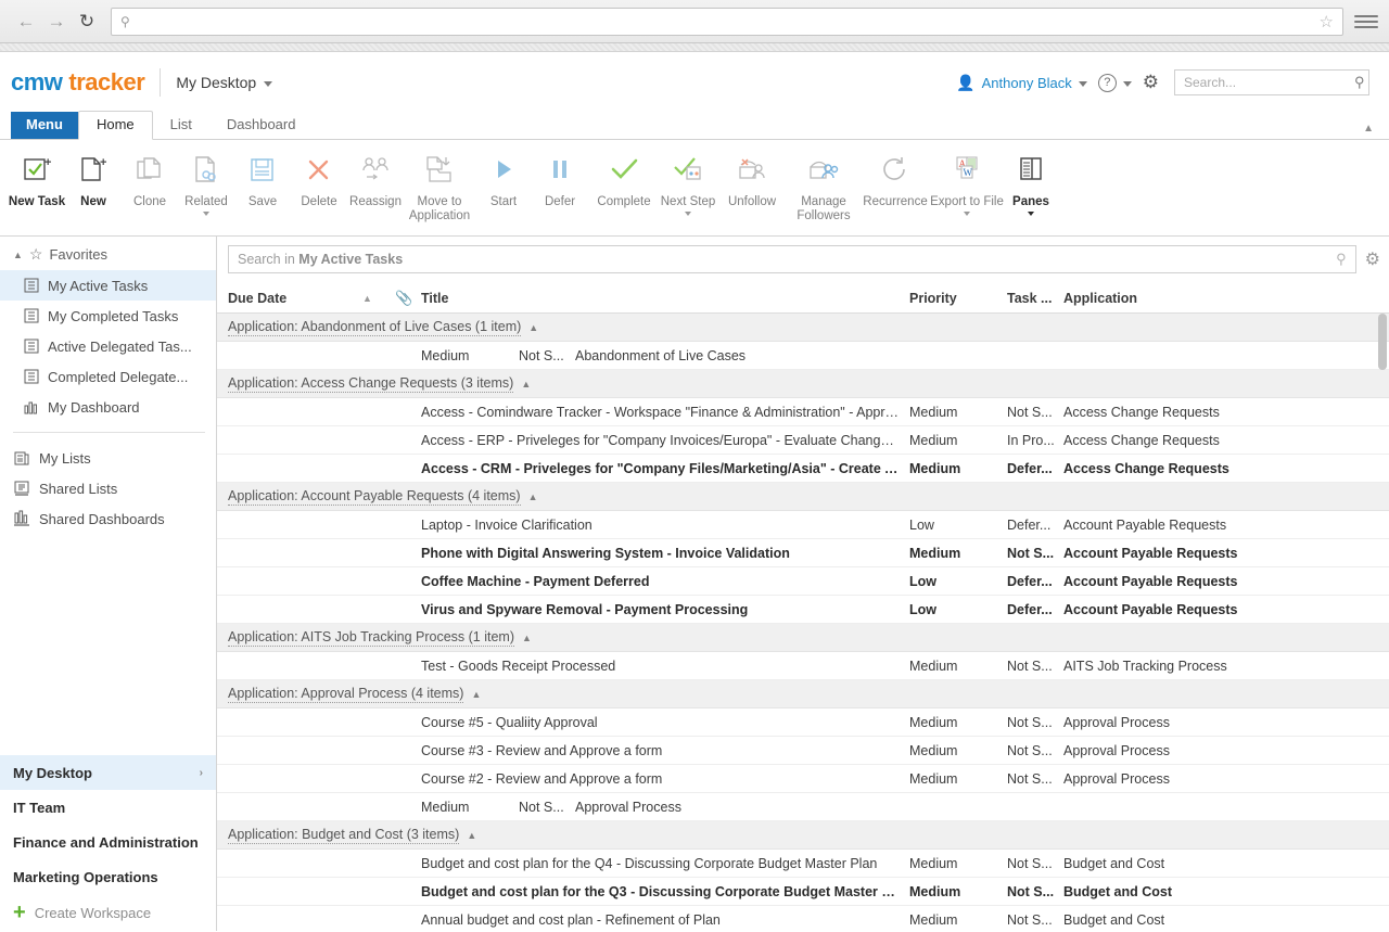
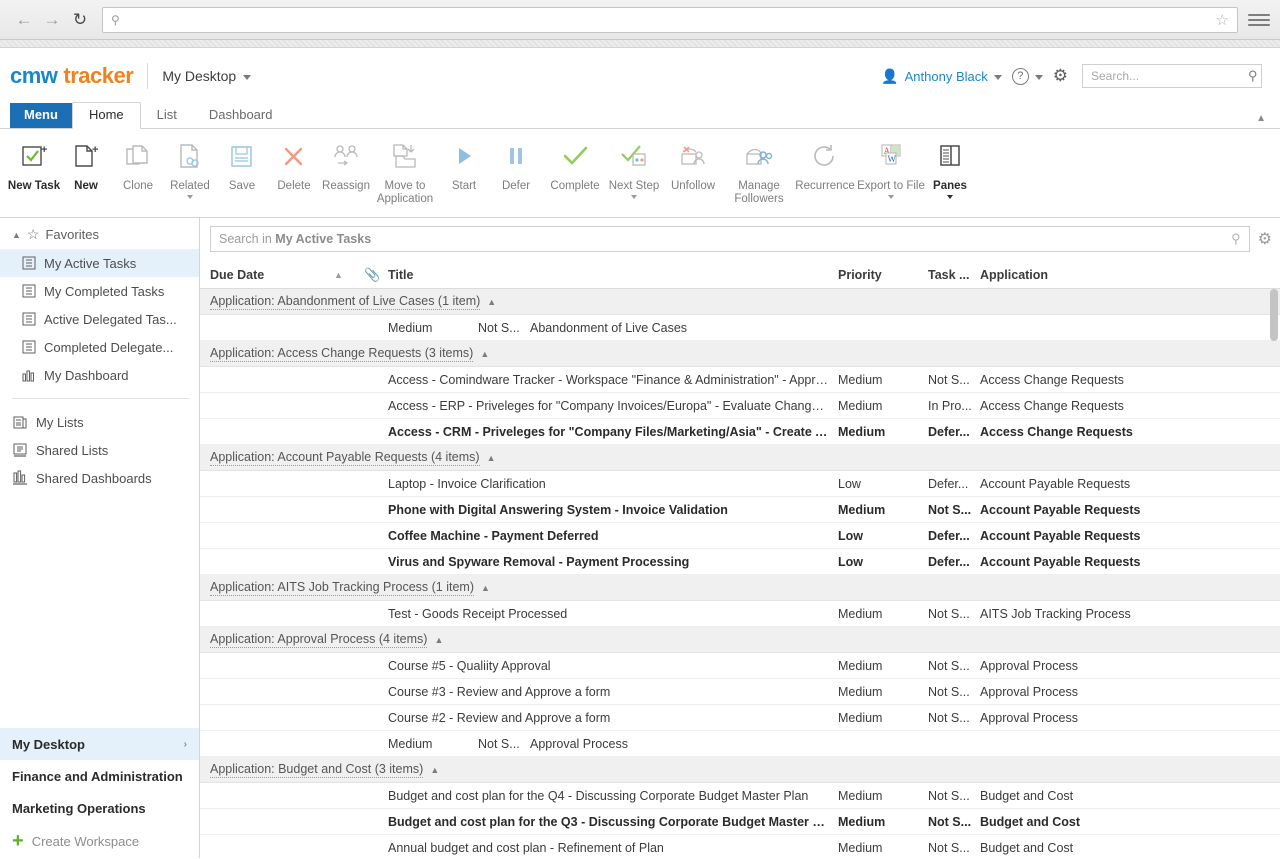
  ←
  →
  ↻
  ⚲
  ☆
  cmw
  tracker
  My Desktop
  👤
  Anthony Black
  ?
  ⚙
  Search...
  ⚲
  Menu
  Home
  List
  Dashboard
  ▲
  +
  New Task
  +
  New
  Clone
  Related
  Save
  Delete
  Reassign
  Move to Application
  Start
  Defer
  Complete
  Next Step
  Unfollow
  Manage Followers
  Recurrence
  A
  W
  Export to File
  Panes
  ▲
  ☆
  Favorites
  My Active Tasks
  My Completed Tasks
  Active Delegated Tas...
  Completed Delegate...
  My Dashboard
  My Lists
  Shared Lists
  Shared Dashboards
  My Desktop
  ›
- IT Team
  Finance and Administration
  Marketing Operations
  +
  Create Workspace
  Search in My Active Tasks
  ⚲
  ⚙
  Due Date
  ▲
  📎
  Title
  Priority
  Task ...
  Application
  Application: Abandonment of Live Cases (1 item)
  ▲
  Medium
  Not S...
  Abandonment of Live Cases
  Application: Access Change Requests (3 items)
  ▲
  Access - Comindware Tracker - Workspace "Finance & Administration" - Approve
  Medium
  Not S...
  Access Change Requests
  Access - ERP - Priveleges for "Company Invoices/Europa" - Evaluate Change &
  Medium
  In Pro...
  Access Change Requests
  Access - CRM - Priveleges for "Company Files/Marketing/Asia" - Create Acc
  Medium
  Defer...
  Access Change Requests
  Application: Account Payable Requests (4 items)
  ▲
  Laptop - Invoice Clarification
  Low
  Defer...
  Account Payable Requests
  Phone with Digital Answering System - Invoice Validation
  Medium
  Not S...
  Account Payable Requests
  Coffee Machine - Payment Deferred
  Low
  Defer...
  Account Payable Requests
  Virus and Spyware Removal - Payment Processing
  Low
  Defer...
  Account Payable Requests
  Application: AITS Job Tracking Process (1 item)
  ▲
  Test - Goods Receipt Processed
  Medium
  Not S...
  AITS Job Tracking Process
  Application: Approval Process (4 items)
  ▲
  Course #5 - Qualiity Approval
  Medium
  Not S...
  Approval Process
  Course #3 - Review and Approve a form
  Medium
  Not S...
  Approval Process
  Course #2 - Review and Approve a form
  Medium
  Not S...
  Approval Process
  Medium
  Not S...
  Approval Process
  Application: Budget and Cost (3 items)
  ▲
  Budget and cost plan for the Q4 - Discussing Corporate Budget Master Plan
  Medium
  Not S...
  Budget and Cost
  Budget and cost plan for the Q3 - Discussing Corporate Budget Master Plan
  Medium
  Not S...
  Budget and Cost
  Annual budget and cost plan - Refinement of Plan
  Medium
  Not S...
  Budget and Cost
